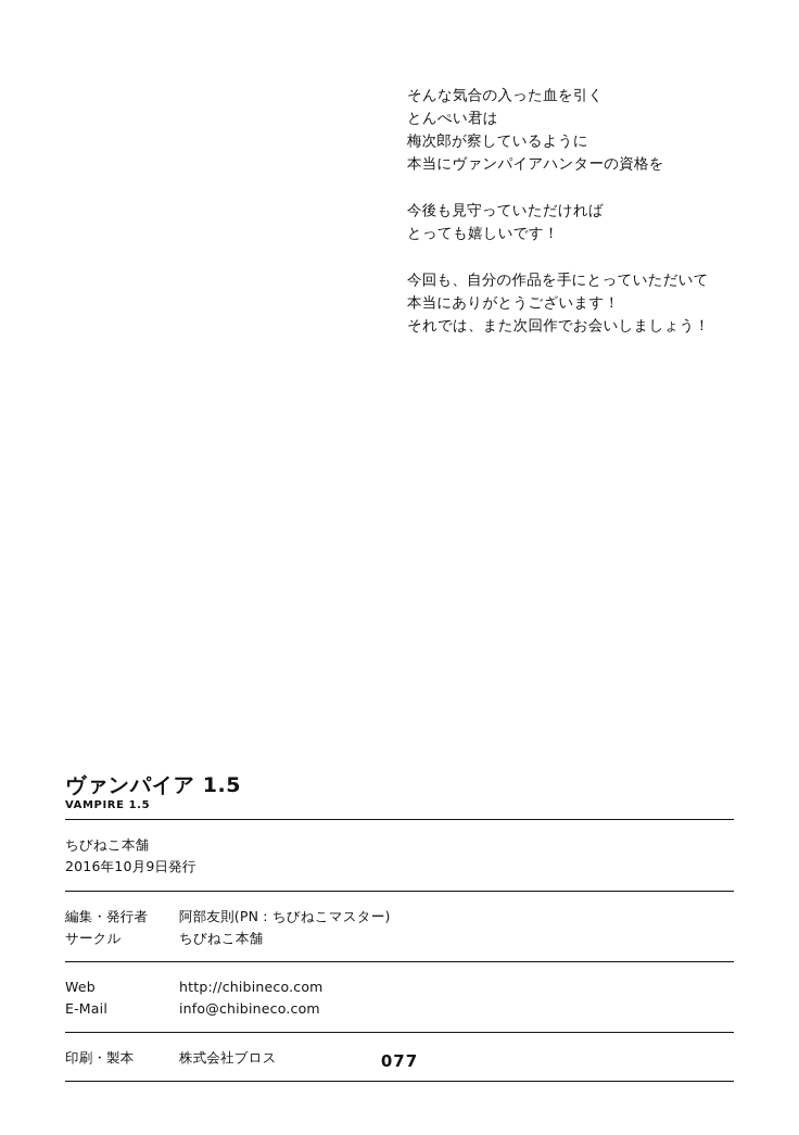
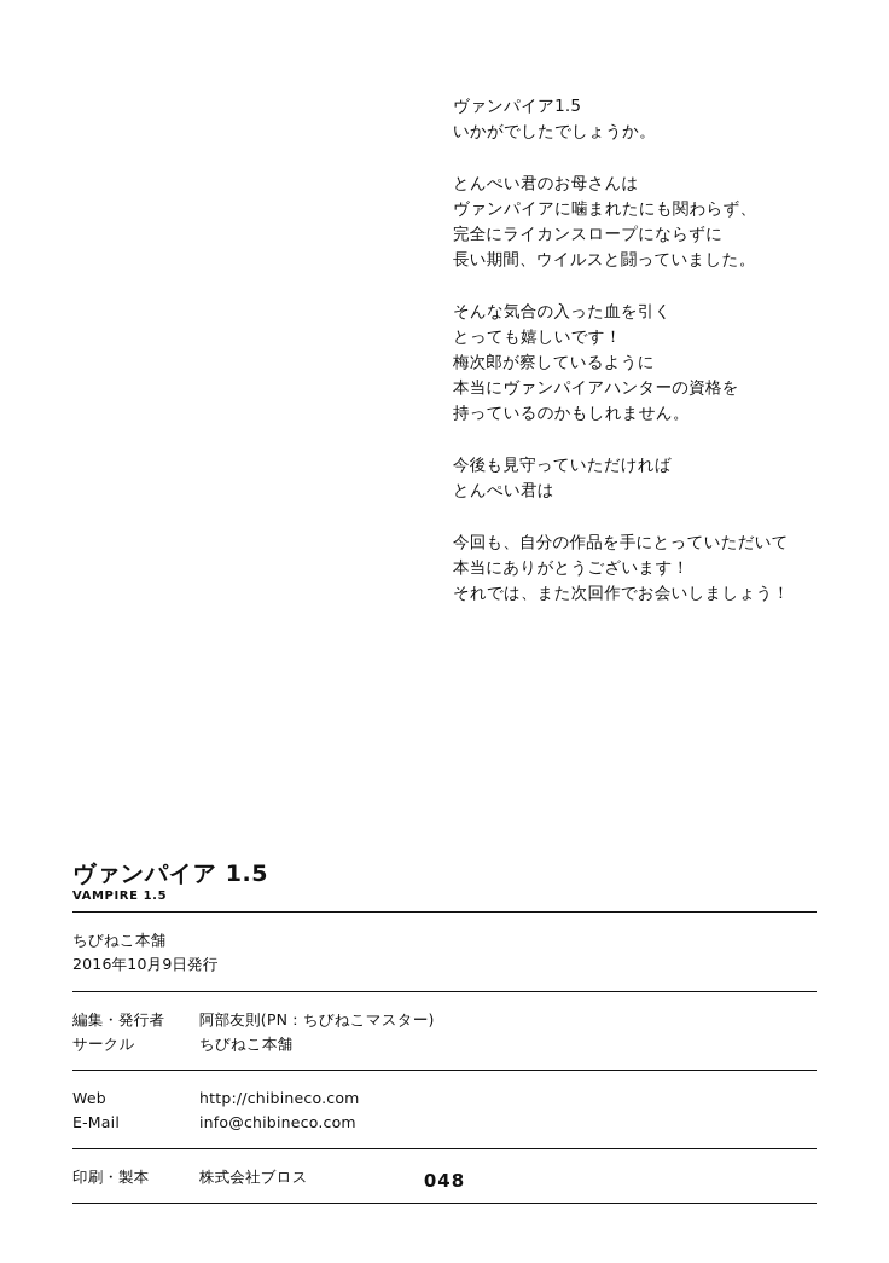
+ ヴァンパイア1.5
+ いかがでしたでしょうか。
+ とんぺい君のお母さんは
+ ヴァンパイアに噛まれたにも関わらず、
+ 完全にライカンスロープにならずに
+ 長い期間、ウイルスと闘っていました。
  そんな気合の入った血を引く
- とんぺい君は
+ とっても嬉しいです！
  梅次郎が察しているように
  本当にヴァンパイアハンターの資格を
+ 持っているのかもしれません。
  今後も見守っていただければ
- とっても嬉しいです！
+ とんぺい君は
  今回も、自分の作品を手にとっていただいて
  本当にありがとうございます！
  それでは、また次回作でお会いしましょう！
  ヴァンパイア 1.5
  VAMPIRE 1.5
  ちびねこ本舗
  2016年10月9日発行
  編集・発行者
  阿部友則(PN：ちびねこマスター)
  サークル
  ちびねこ本舗
  Web
  http://chibineco.com
  E-Mail
  info@chibineco.com
  印刷・製本
  株式会社ブロス
- 077
+ 048
